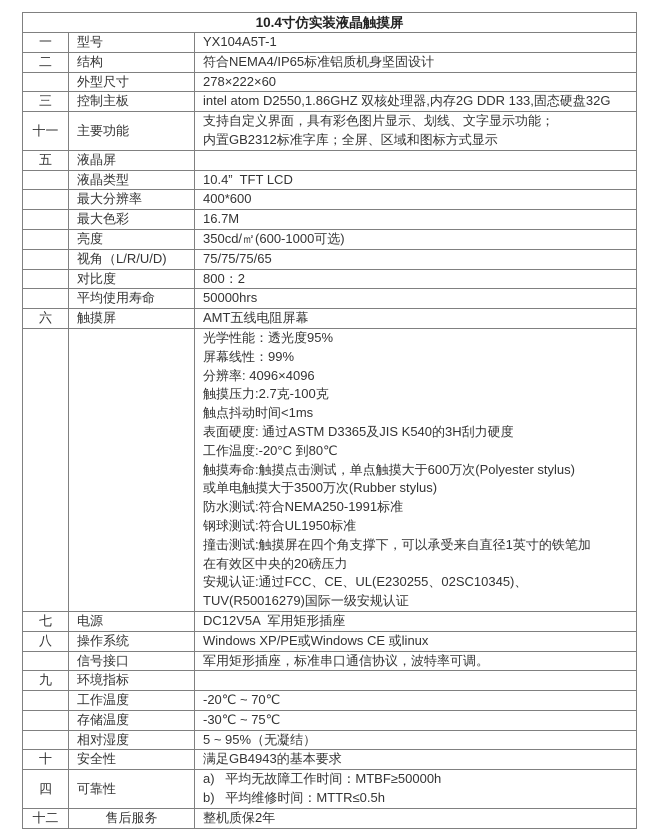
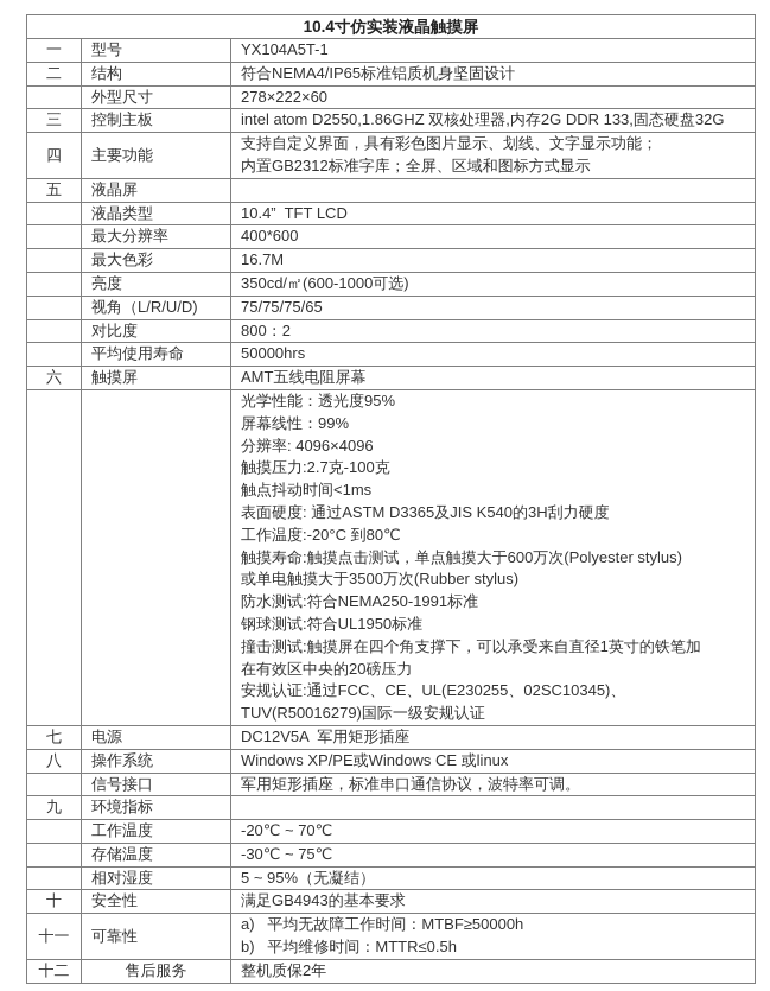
  10.4寸仿实装液晶触摸屏
  一	型号	YX104A5T-1
  二	结构	符合NEMA4/IP65标准铝质机身坚固设计
  	外型尺寸	278×222×60
  三	控制主板	intel atom D2550,1.86GHZ 双核处理器,内存2G DDR 133,固态硬盘32G
- 十一	主要功能	支持自定义界面，具有彩色图片显示、划线、文字显示功能； 内置GB2312标准字库；全屏、区域和图标方式显示
+ 四	主要功能	支持自定义界面，具有彩色图片显示、划线、文字显示功能； 内置GB2312标准字库；全屏、区域和图标方式显示
  五	液晶屏
  	液晶类型	10.4” TFT LCD
  	最大分辨率	400*600
  	最大色彩	16.7M
  	亮度	350cd/㎡(600-1000可选)
  	视角（L/R/U/D)	75/75/75/65
  	对比度	800：2
  	平均使用寿命	50000hrs
  六	触摸屏	AMT五线电阻屏幕
  		光学性能：透光度95% 屏幕线性：99% 分辨率: 4096×4096 触摸压力:2.7克-100克 触点抖动时间<1ms 表面硬度: 通过ASTM D3365及JIS K540的3H刮力硬度 工作温度:-20°C 到80℃ 触摸寿命:触摸点击测试，单点触摸大于600万次(Polyester stylus) 或单电触摸大于3500万次(Rubber stylus) 防水测试:符合NEMA250-1991标准 钢球测试:符合UL1950标准 撞击测试:触摸屏在四个角支撑下，可以承受来自直径1英寸的铁笔加 在有效区中央的20磅压力 安规认证:通过FCC、CE、UL(E230255、02SC10345)、 TUV(R50016279)国际一级安规认证
  七	电源	DC12V5A 军用矩形插座
  八	操作系统	Windows XP/PE或Windows CE 或linux
  	信号接口	军用矩形插座，标准串口通信协议，波特率可调。
  九	环境指标
  	工作温度	-20℃ ~ 70℃
  	存储温度	-30℃ ~ 75℃
  	相对湿度	5 ~ 95%（无凝结）
  十	安全性	满足GB4943的基本要求
- 四	可靠性	a) 平均无故障工作时间：MTBF≥50000h b) 平均维修时间：MTTR≤0.5h
+ 十一	可靠性	a) 平均无故障工作时间：MTBF≥50000h b) 平均维修时间：MTTR≤0.5h
  十二	售后服务	整机质保2年
